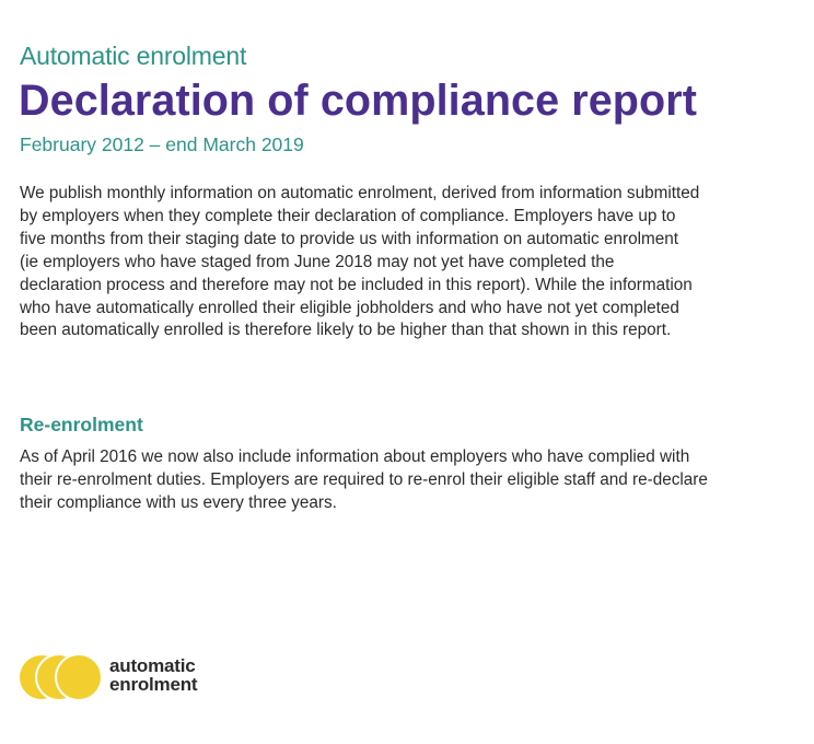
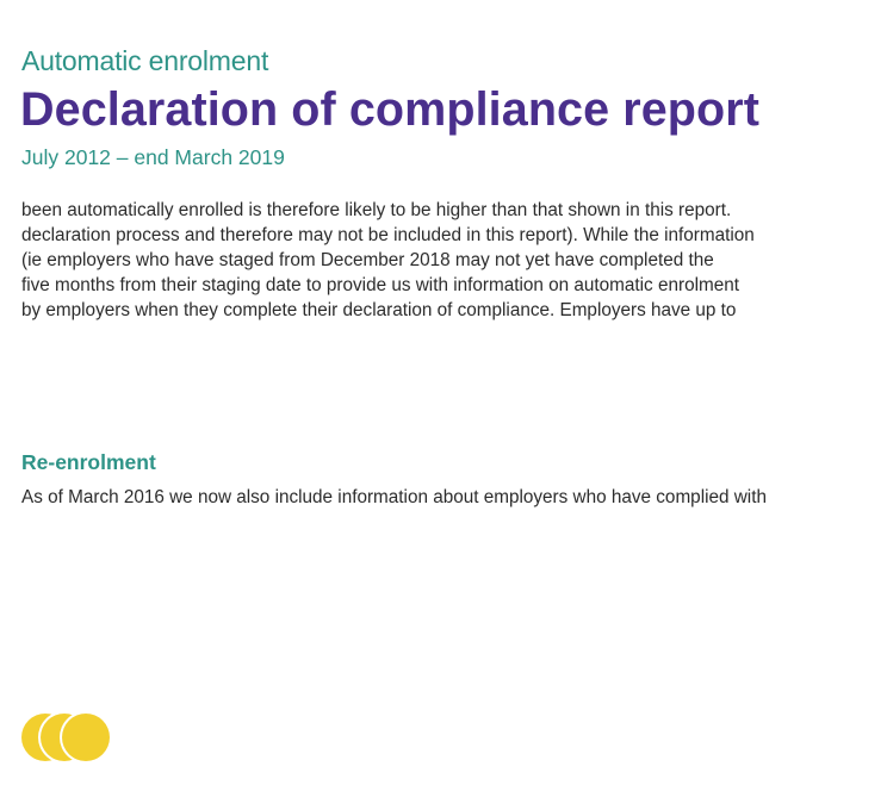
  Automatic enrolment
  Declaration of compliance report
- February 2012 – end March 2019
+ July 2012 – end March 2019
- We publish monthly information on automatic enrolment, derived from information submitted
- by employers when they complete their declaration of compliance. Employers have up to
+ been automatically enrolled is therefore likely to be higher than that shown in this report.
- five months from their staging date to provide us with information on automatic enrolment
+ declaration process and therefore may not be included in this report). While the information
- (ie employers who have staged from June 2018 may not yet have completed the
+ (ie employers who have staged from December 2018 may not yet have completed the
- declaration process and therefore may not be included in this report). While the information
+ five months from their staging date to provide us with information on automatic enrolment
- who have automatically enrolled their eligible jobholders and who have not yet completed
- been automatically enrolled is therefore likely to be higher than that shown in this report.
+ by employers when they complete their declaration of compliance. Employers have up to
  Re-enrolment
- As of April 2016 we now also include information about employers who have complied with
+ As of March 2016 we now also include information about employers who have complied with
- their re-enrolment duties. Employers are required to re-enrol their eligible staff and re-declare
- their compliance with us every three years.
- automatic
- enrolment
